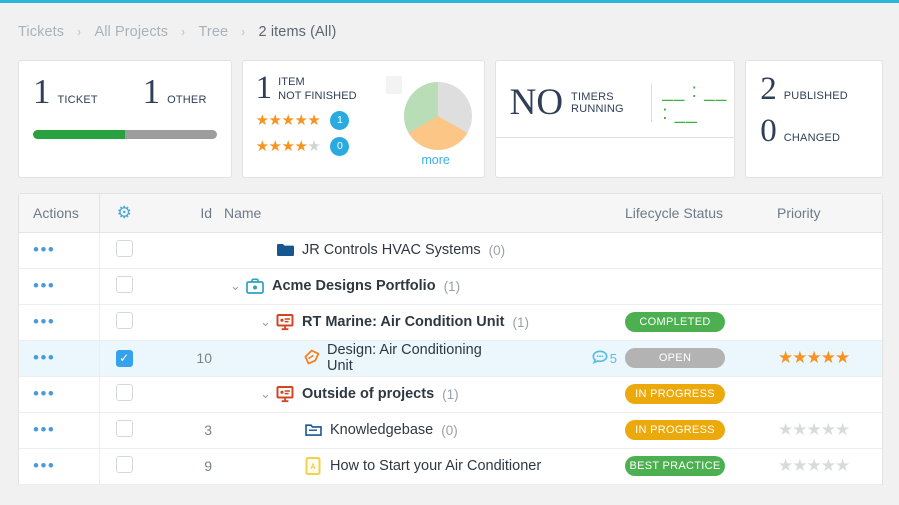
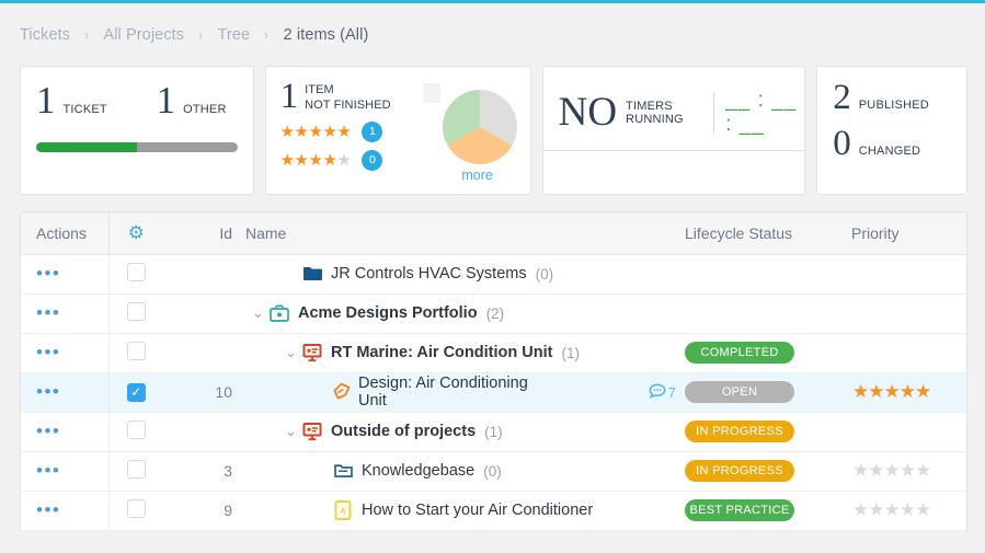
  Tickets
  ›
  All Projects
  ›
  Tree
  ›
  2 items (All)
  1
  TICKET
  1
  OTHER
  1
  ITEM
  NOT FINISHED
  ★
  ★
  ★
  ★
  ★
  1
  ★
  ★
  ★
  ★
  ★
  0
  more
  NO
  TIMERS RUNNING
  __ : __ : __
  2
  PUBLISHED
  0
  CHANGED
  Actions	⚙	Id	Name	Lifecycle Status	Priority
  •••			JR Controls HVAC Systems (0)
- •••			⌄ Acme Designs Portfolio (1)
+ •••			⌄ Acme Designs Portfolio (2)
  •••			⌄ RT Marine: Air Condition Unit (1)	COMPLETED
- •••	✓	10	Design: Air Conditioning Unit5	OPEN	★★★★★
+ •••	✓	10	Design: Air Conditioning Unit7	OPEN	★★★★★
  •••			⌄ Outside of projects (1)	IN PROGRESS
  •••		3	Knowledgebase (0)	IN PROGRESS	★★★★★
  •••		9	How to Start your Air Conditioner	BEST PRACTICE	★★★★★
